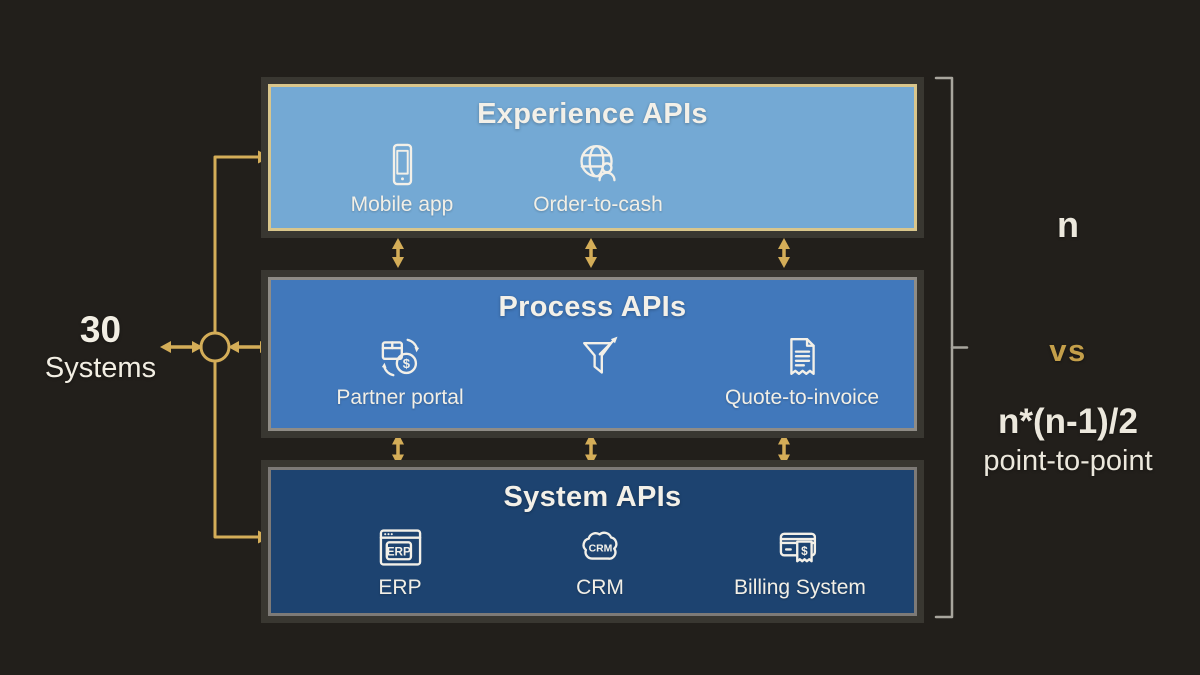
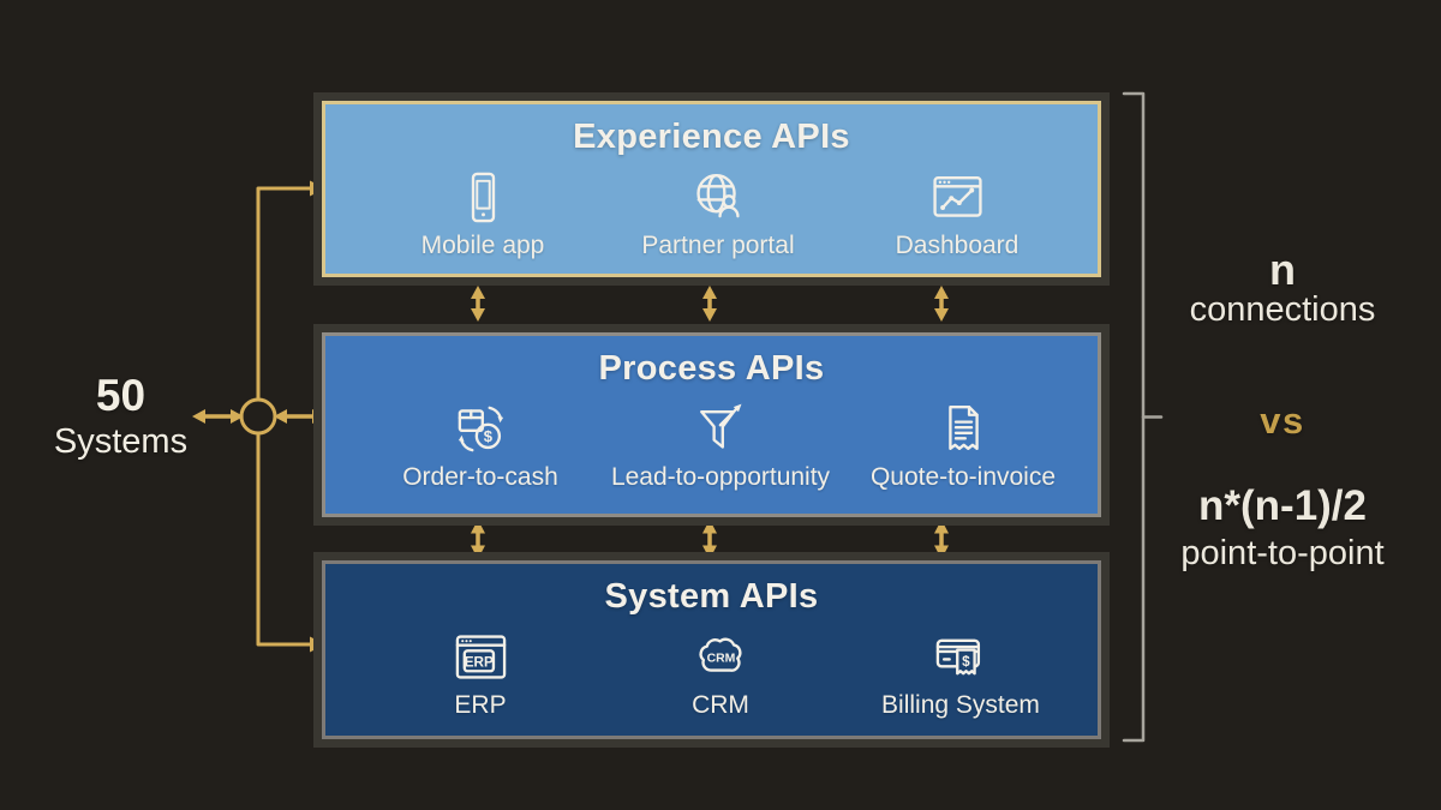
- 30
+ 50
  Systems
  Experience APIs
  Mobile app
- Order-to-cash
+ Partner portal
+ Dashboard
  Process APIs
  $
- Partner portal
+ Order-to-cash
+ Lead-to-opportunity
  Quote-to-invoice
  System APIs
  ERP
  ERP
  CRM
  CRM
  $
  Billing System
  n
+ connections
  vs
  n*(n-1)/2
  point-to-point
